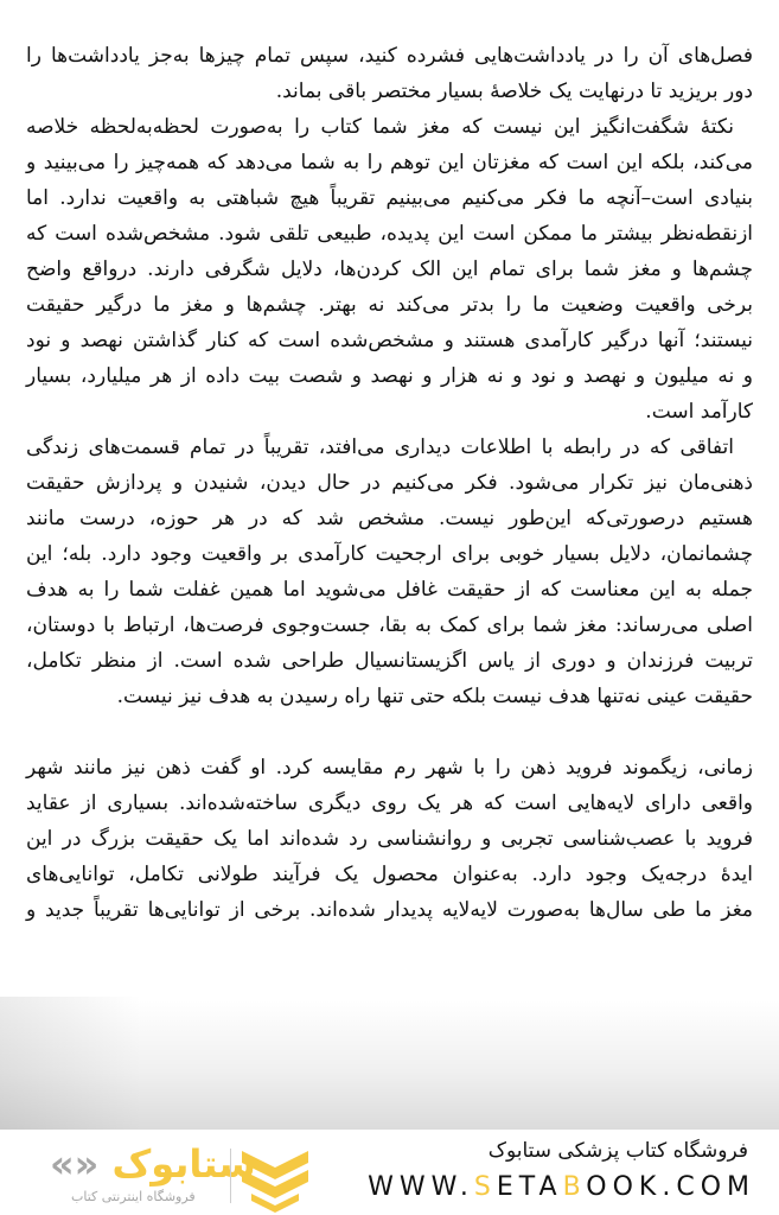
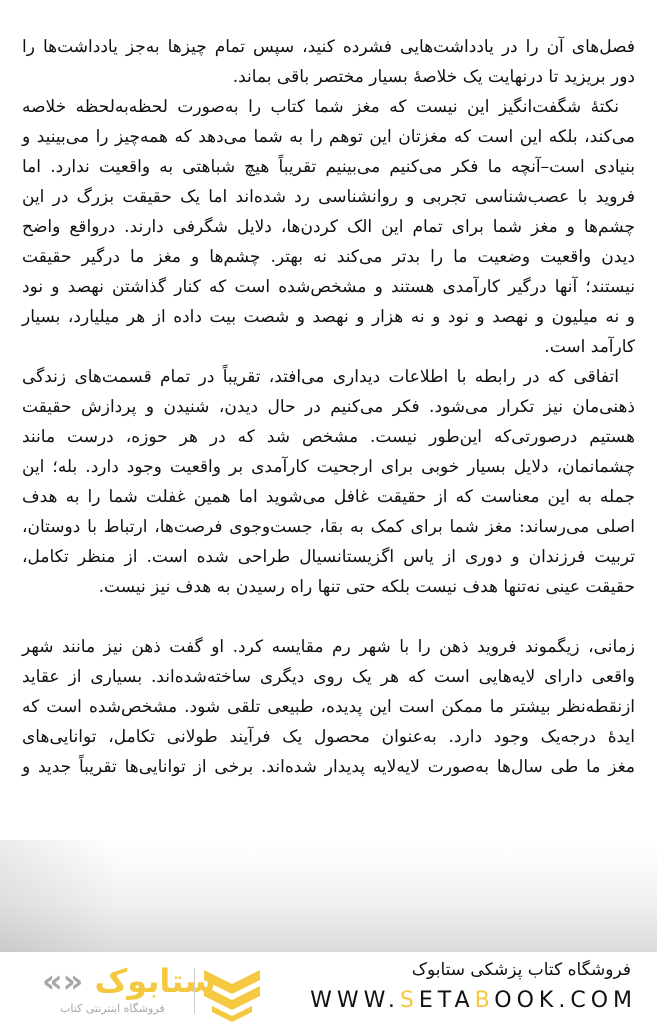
  فصل‌های آن را در یادداشت‌هایی فشرده کنید، سپس تمام چیزها به‌جز یادداشت‌ها را
  دور بریزید تا درنهایت یک خلاصهٔ بسیار مختصر باقی بماند.
  نکتهٔ شگفت‌انگیز این نیست که مغز شما کتاب را به‌صورت لحظه‌به‌لحظه خلاصه
  می‌کند، بلکه این است که مغزتان این توهم را به شما می‌دهد که همه‌چیز را می‌بینید و
  بنیادی است–آنچه ما فکر می‌کنیم می‌بینیم تقریباً هیچ شباهتی به واقعیت ندارد. اما
- ازنقطه‌نظر بیشتر ما ممکن است این پدیده، طبیعی تلقی شود. مشخص‌شده است که
+ فروید با عصب‌شناسی تجربی و روانشناسی رد شده‌اند اما یک حقیقت بزرگ در این
  چشم‌ها و مغز شما برای تمام این الک کردن‌ها، دلایل شگرفی دارند. درواقع واضح
- برخی واقعیت وضعیت ما را بدتر می‌کند نه بهتر. چشم‌ها و مغز ما درگیر حقیقت
+ دیدن واقعیت وضعیت ما را بدتر می‌کند نه بهتر. چشم‌ها و مغز ما درگیر حقیقت
  نیستند؛ آنها درگیر کارآمدی هستند و مشخص‌شده است که کنار گذاشتن نهصد و نود
  و نه میلیون و نهصد و نود و نه هزار و نهصد و شصت بیت داده از هر میلیارد، بسیار
  کارآمد است.
  اتفاقی که در رابطه با اطلاعات دیداری می‌افتد، تقریباً در تمام قسمت‌های زندگی
  ذهنی‌مان نیز تکرار می‌شود. فکر می‌کنیم در حال دیدن، شنیدن و پردازش حقیقت
  هستیم درصورتی‌که این‌طور نیست. مشخص شد که در هر حوزه، درست مانند
  چشمانمان، دلایل بسیار خوبی برای ارجحیت کارآمدی بر واقعیت وجود دارد. بله؛ این
  جمله به این معناست که از حقیقت غافل می‌شوید اما همین غفلت شما را به هدف
  اصلی می‌رساند: مغز شما برای کمک به بقا، جست‌وجوی فرصت‌ها، ارتباط با دوستان،
  تربیت فرزندان و دوری از یاس اگزیستانسیال طراحی شده است. از منظر تکامل،
  حقیقت عینی نه‌تنها هدف نیست بلکه حتی تنها راه رسیدن به هدف نیز نیست.
  زمانی، زیگموند فروید ذهن را با شهر رم مقایسه کرد. او گفت ذهن نیز مانند شهر
  واقعی دارای لایه‌هایی است که هر یک روی دیگری ساخته‌شده‌اند. بسیاری از عقاید
- فروید با عصب‌شناسی تجربی و روانشناسی رد شده‌اند اما یک حقیقت بزرگ در این
+ ازنقطه‌نظر بیشتر ما ممکن است این پدیده، طبیعی تلقی شود. مشخص‌شده است که
  ایدهٔ درجه‌یک وجود دارد. به‌عنوان محصول یک فرآیند طولانی تکامل، توانایی‌های
  مغز ما طی سال‌ها به‌صورت لایه‌لایه پدیدار شده‌اند. برخی از توانایی‌ها تقریباً جدید و
  «» ستابوک
  فروشگاه اینترنتی کتاب
  فروشگاه کتاب پزشکی ستابوک
  WWW.SETABOOK.COM
